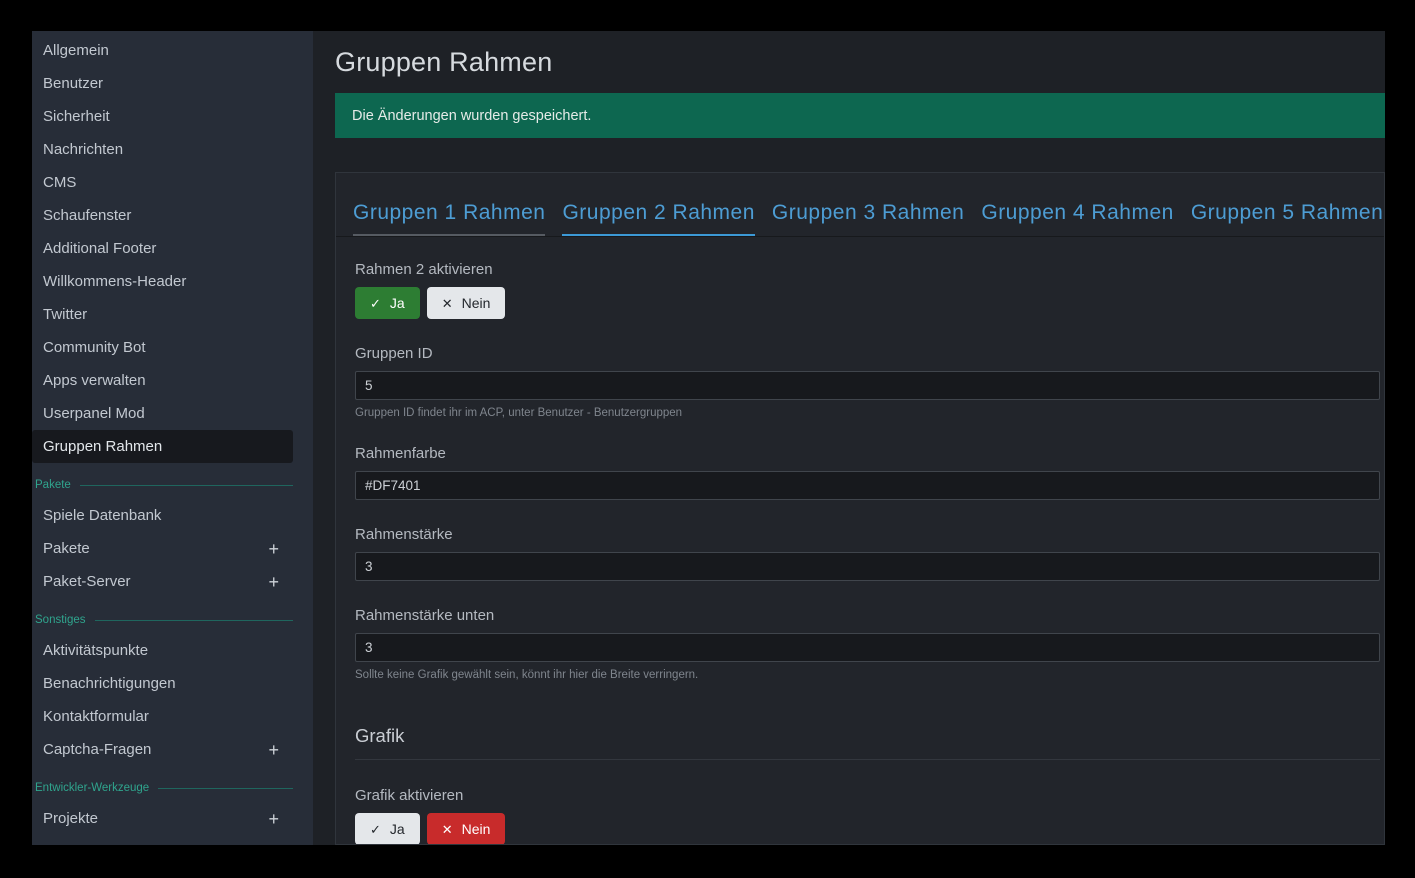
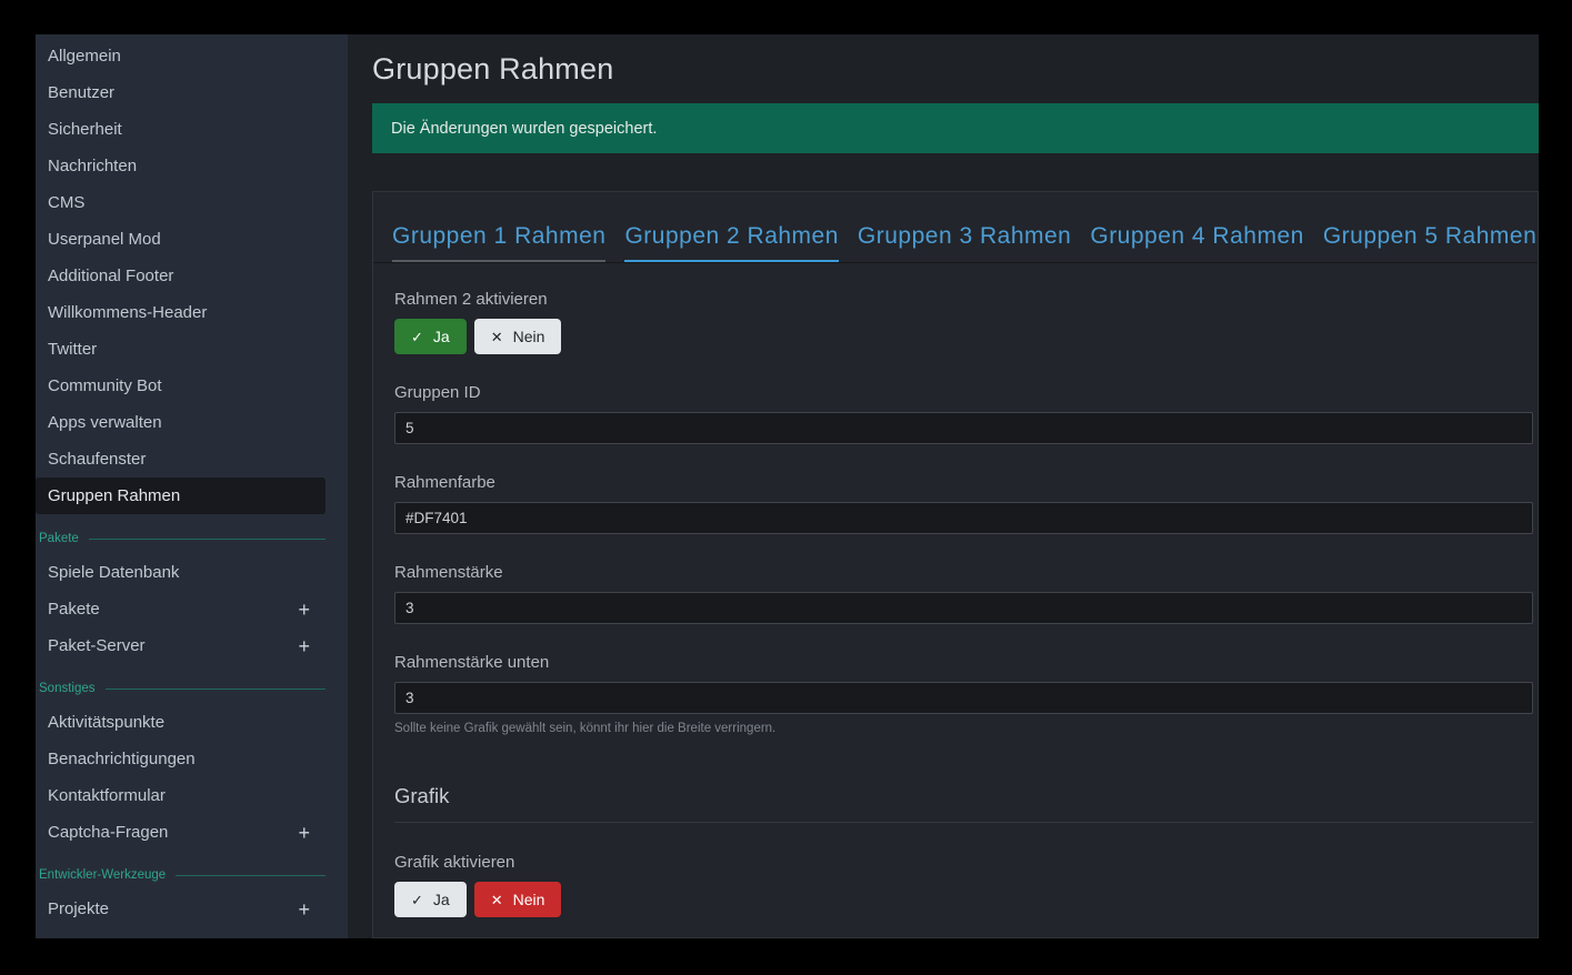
  Allgemein
  Benutzer
  Sicherheit
  Nachrichten
  CMS
- Schaufenster
+ Userpanel Mod
  Additional Footer
  Willkommens-Header
  Twitter
  Community Bot
  Apps verwalten
- Userpanel Mod
+ Schaufenster
  Gruppen Rahmen
  Pakete
  Spiele Datenbank
  Pakete
  +
  Paket-Server
  +
  Sonstiges
  Aktivitätspunkte
  Benachrichtigungen
  Kontaktformular
  Captcha-Fragen
  +
  Entwickler-Werkzeuge
  Projekte
  +
  Gruppen Rahmen
  Die Änderungen wurden gespeichert.
  Gruppen 1 Rahmen
  Gruppen 2 Rahmen
  Gruppen 3 Rahmen
  Gruppen 4 Rahmen
  Gruppen 5 Rahmen
  Rahmen 2 aktivieren
  ✓
  Ja
  ✕
  Nein
  Gruppen ID
  5
- Gruppen ID findet ihr im ACP, unter Benutzer - Benutzergruppen
  Rahmenfarbe
  #DF7401
  Rahmenstärke
  3
  Rahmenstärke unten
  3
  Sollte keine Grafik gewählt sein, könnt ihr hier die Breite verringern.
  Grafik
  Grafik aktivieren
  ✓
  Ja
  ✕
  Nein
